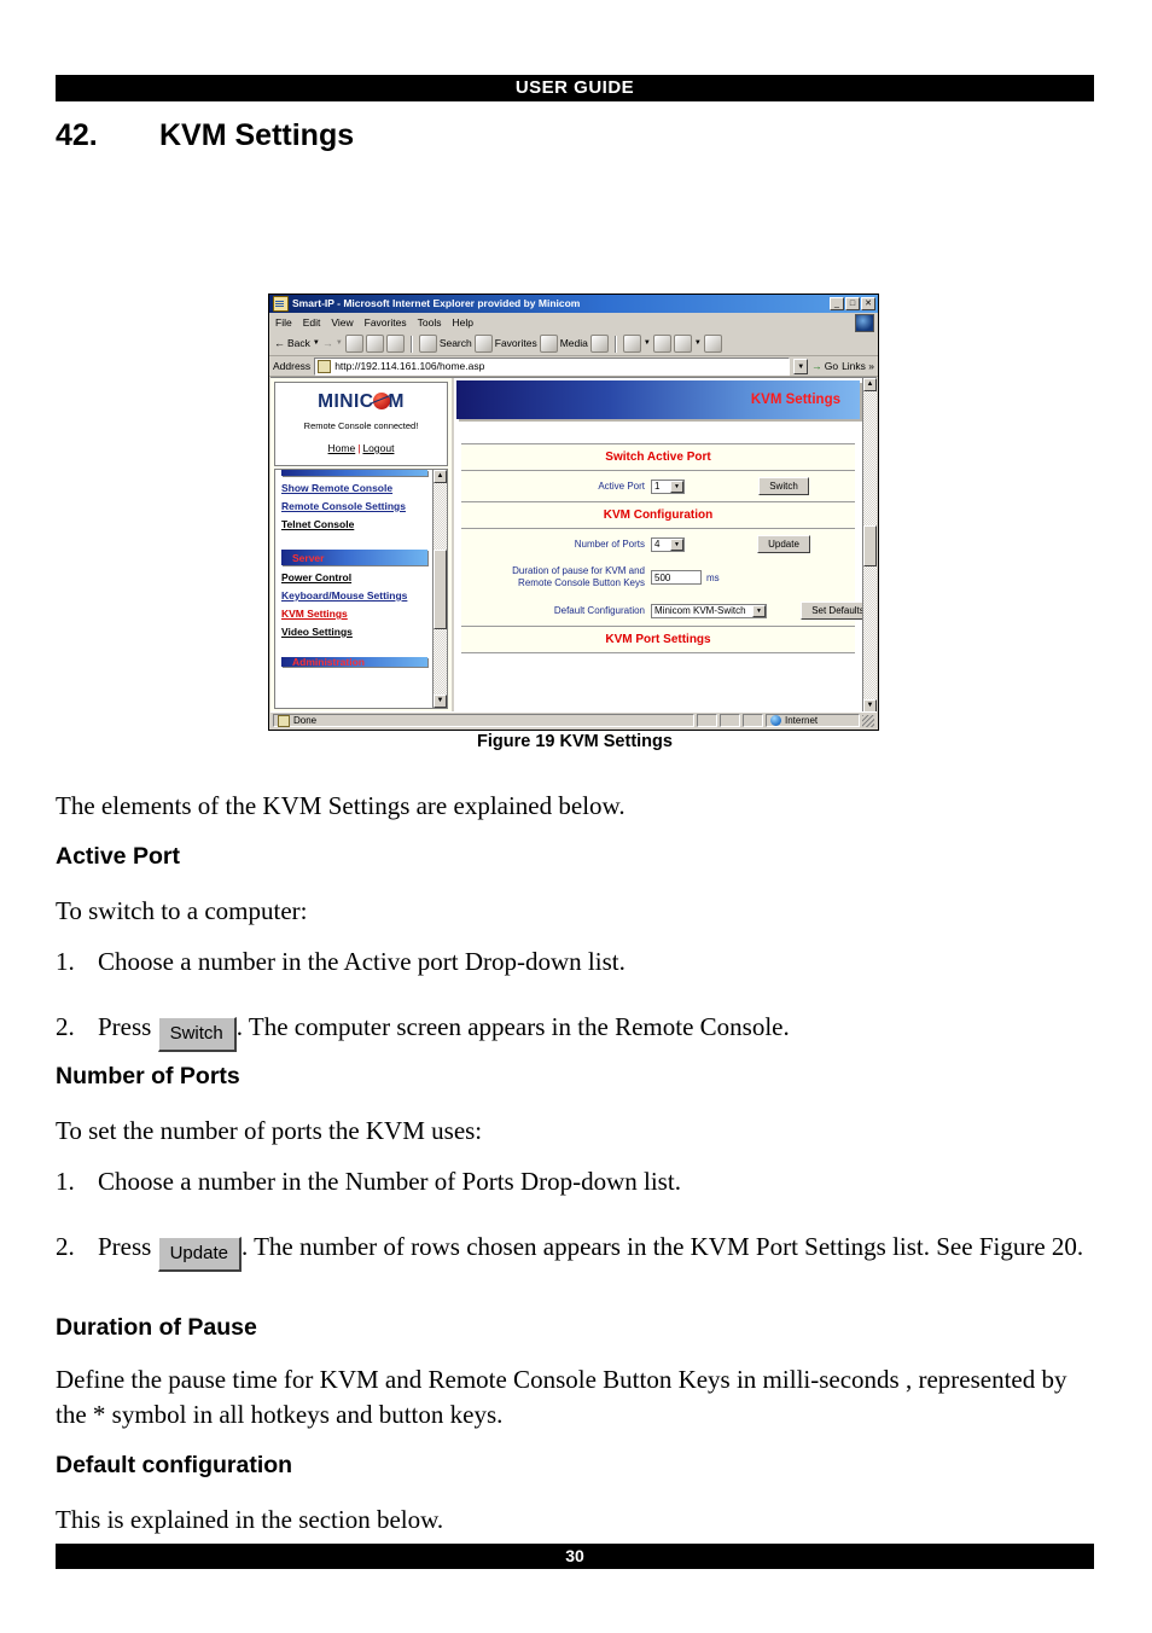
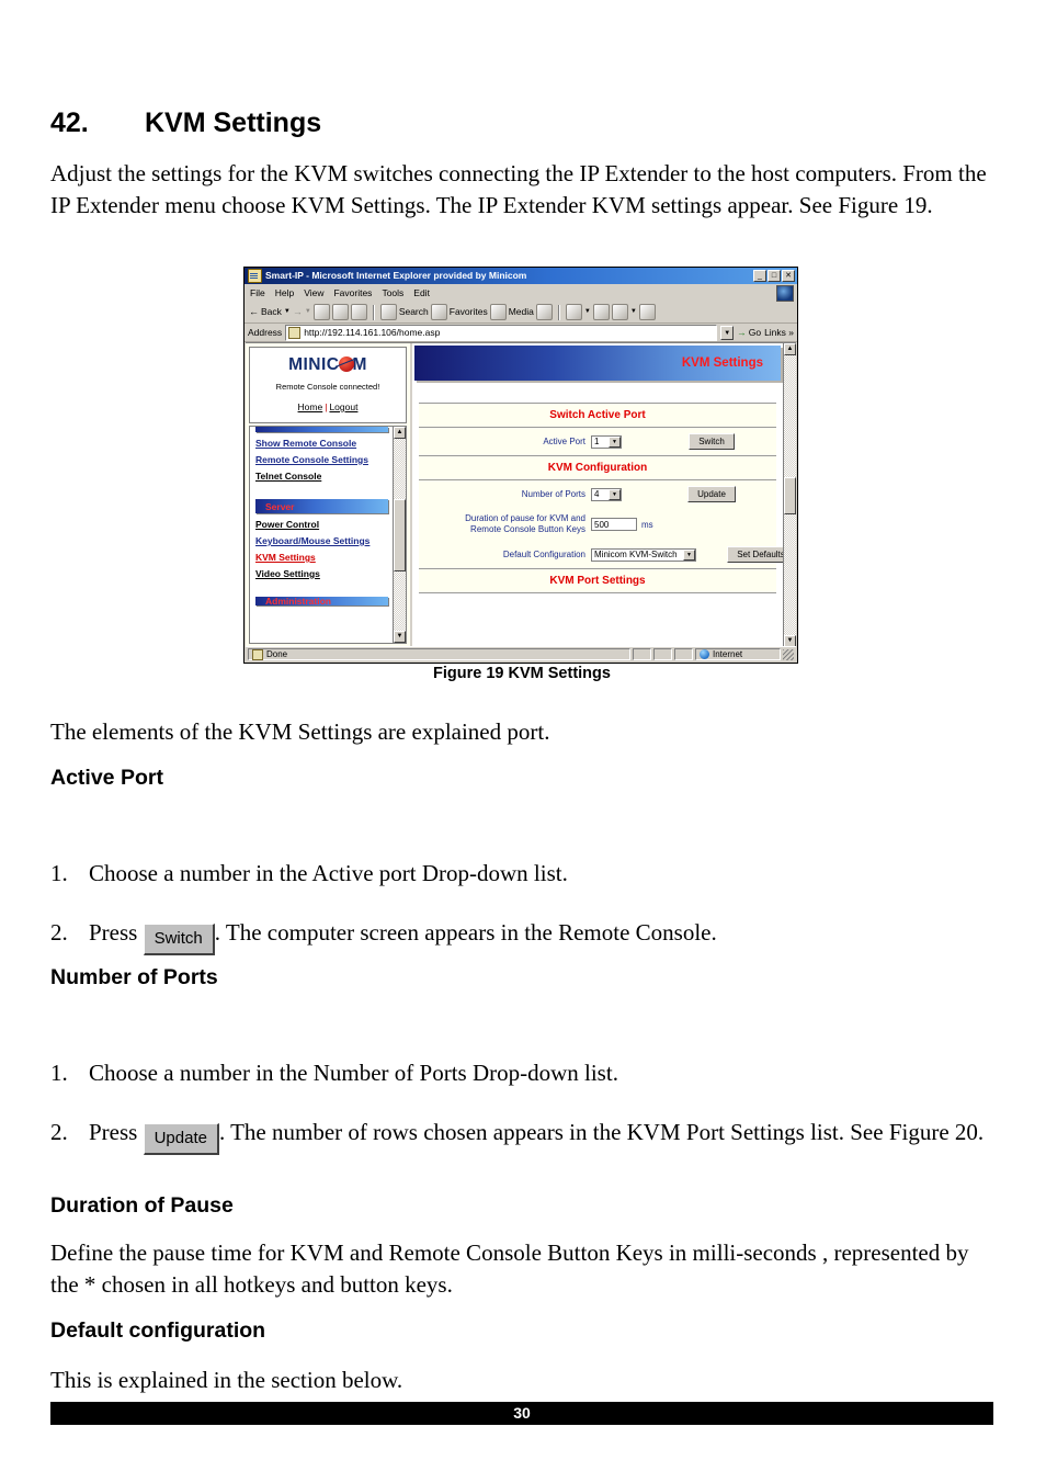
- USER GUIDE
  42. KVM Settings
+ Adjust the settings for the KVM switches connecting the IP Extender to the host computers. From the IP Extender menu choose KVM Settings. The IP Extender KVM settings appear. See Figure 19.
  Smart-IP - Microsoft Internet Explorer provided by Minicom
  File
- Edit
+ Help
  View
  Favorites
  Tools
- Help
+ Edit
  ←
  Back
  →
  Search
  Favorites
  Media
  Address
  http://192.114.161.106/home.asp
  →
  Go
  Links »
  MINIC M
  Remote Console connected!
  Home | Logout
  Show Remote Console
  Remote Console Settings
  Telnet Console
  Server
  Power Control
  Keyboard/Mouse Settings
  KVM Settings
  Video Settings
  Administration
  KVM Settings
  Switch Active Port
  Active Port
  1
  Switch
  KVM Configuration
  Number of Ports
  4
  Update
  Duration of pause for KVM and
  Remote Console Button Keys
  500
  ms
  Default Configuration
  Minicom KVM-Switch
  Set Defaults
  KVM Port Settings
  Done
  Internet
  Figure 19 KVM Settings
- The elements of the KVM Settings are explained below.
+ The elements of the KVM Settings are explained port.
  Active Port
- To switch to a computer:
  1.
  Choose a number in the Active port Drop-down list.
  2.
  Press Switch . The computer screen appears in the Remote Console.
  Number of Ports
- To set the number of ports the KVM uses:
  1.
  Choose a number in the Number of Ports Drop-down list.
  2.
  Press Update . The number of rows chosen appears in the KVM Port Settings list. See Figure 20.
  Duration of Pause
- Define the pause time for KVM and Remote Console Button Keys in milli-seconds , represented by the * symbol in all hotkeys and button keys.
+ Define the pause time for KVM and Remote Console Button Keys in milli-seconds , represented by the * chosen in all hotkeys and button keys.
  Default configuration
  This is explained in the section below.
  30
